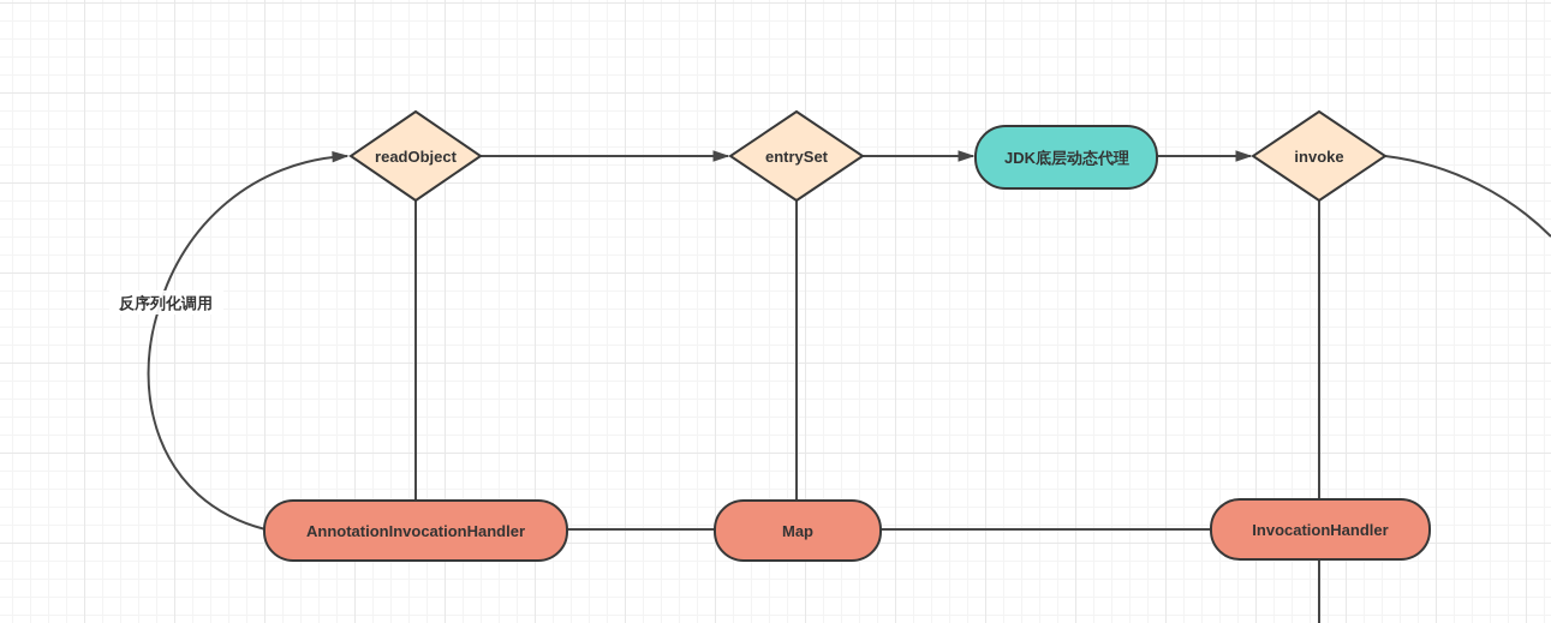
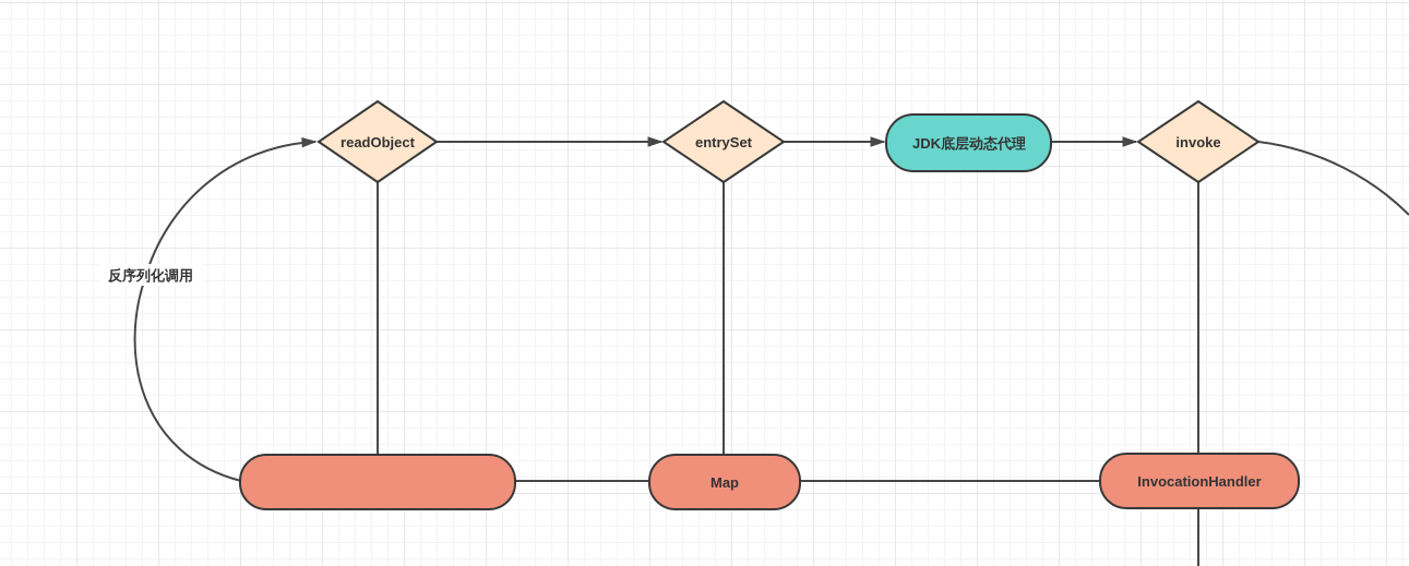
  readObject
  entrySet
  JDK底层动态代理
  invoke
- AnnotationInvocationHandler
  Map
  InvocationHandler
  反序列化调用
